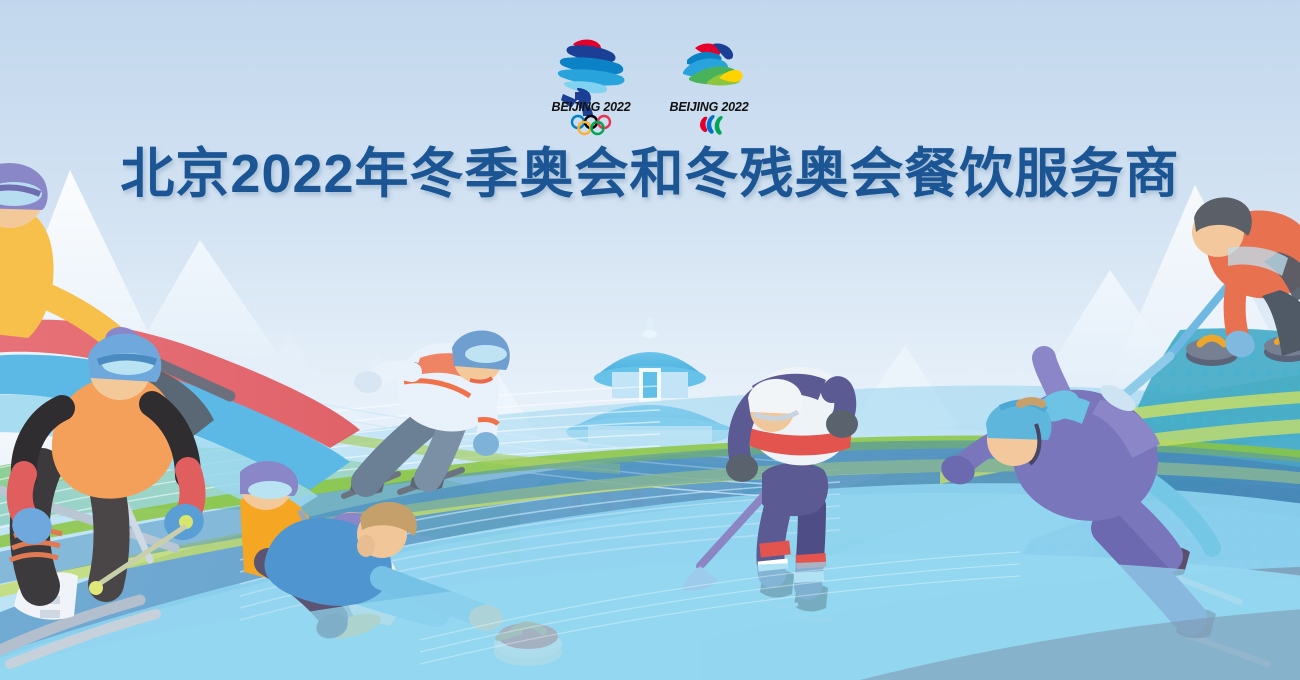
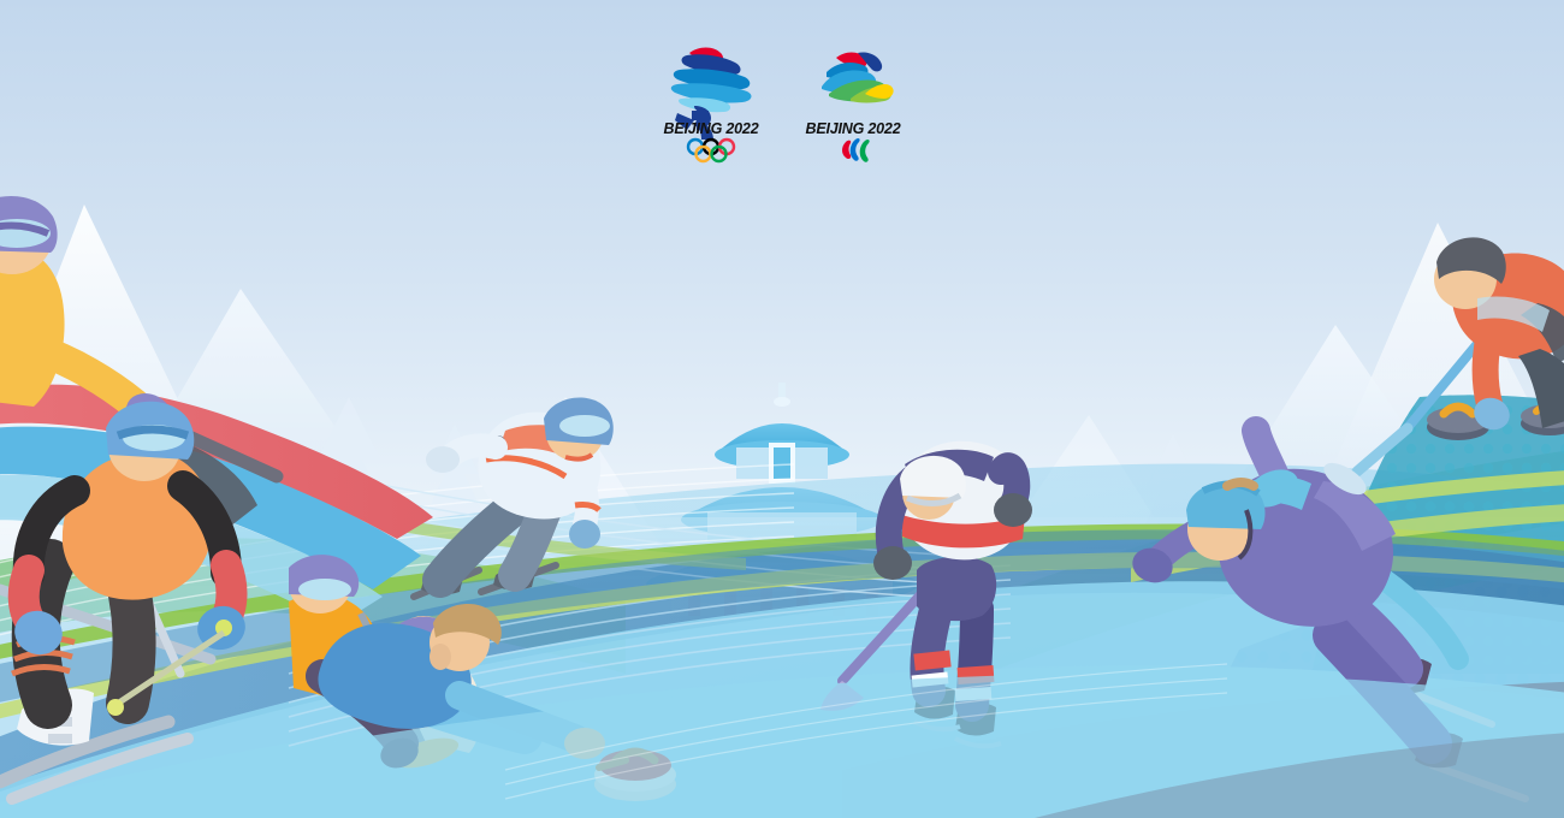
  BEIJING 2022
  BEIJING 2022
- 北京2022年冬季奥会和冬残奥会餐饮服务商
